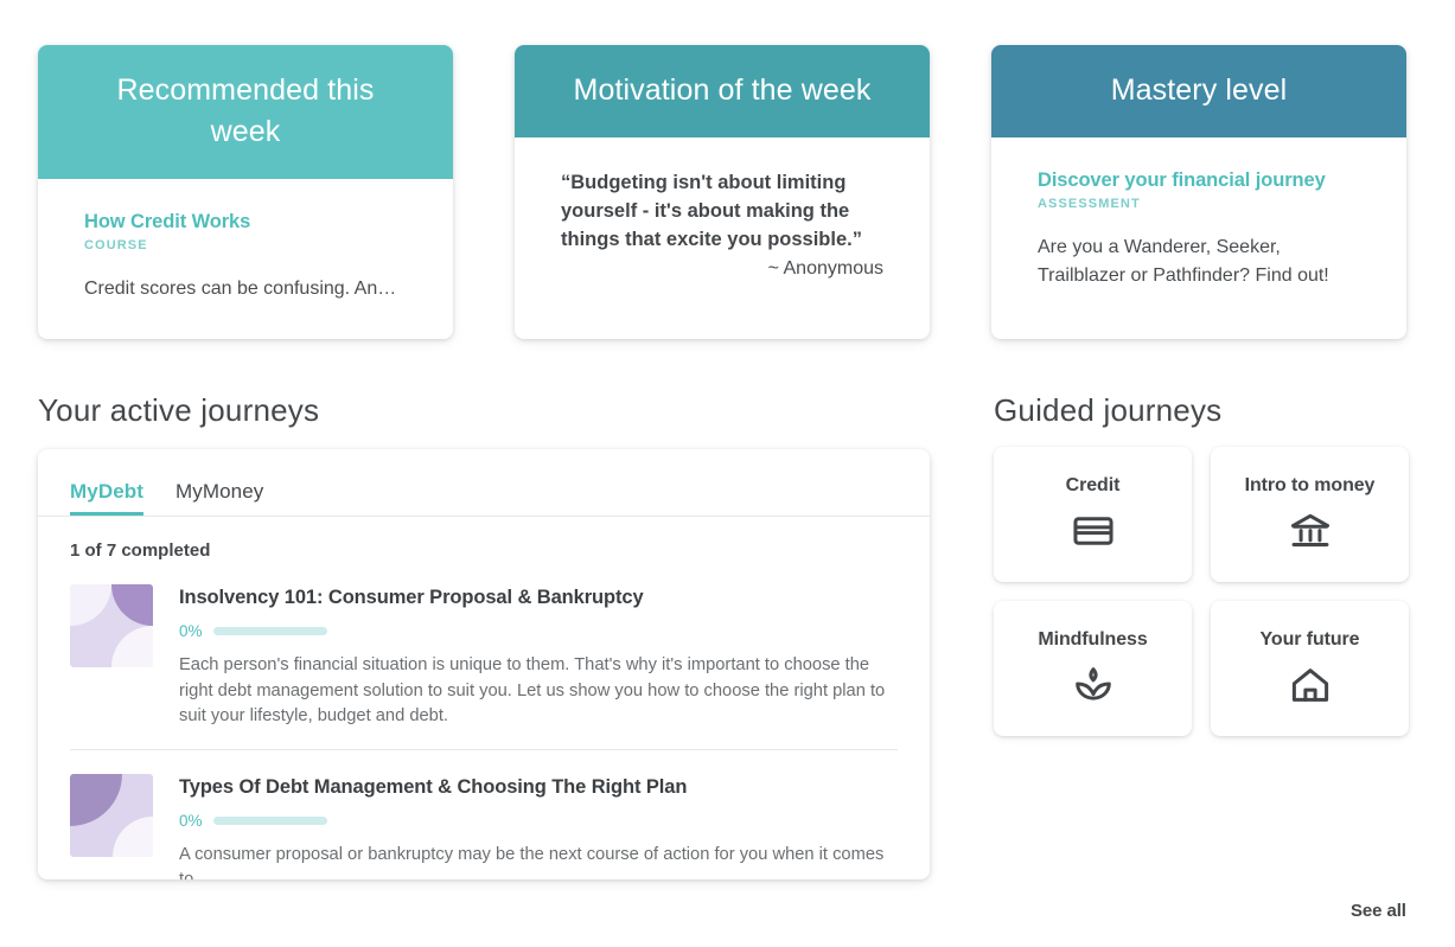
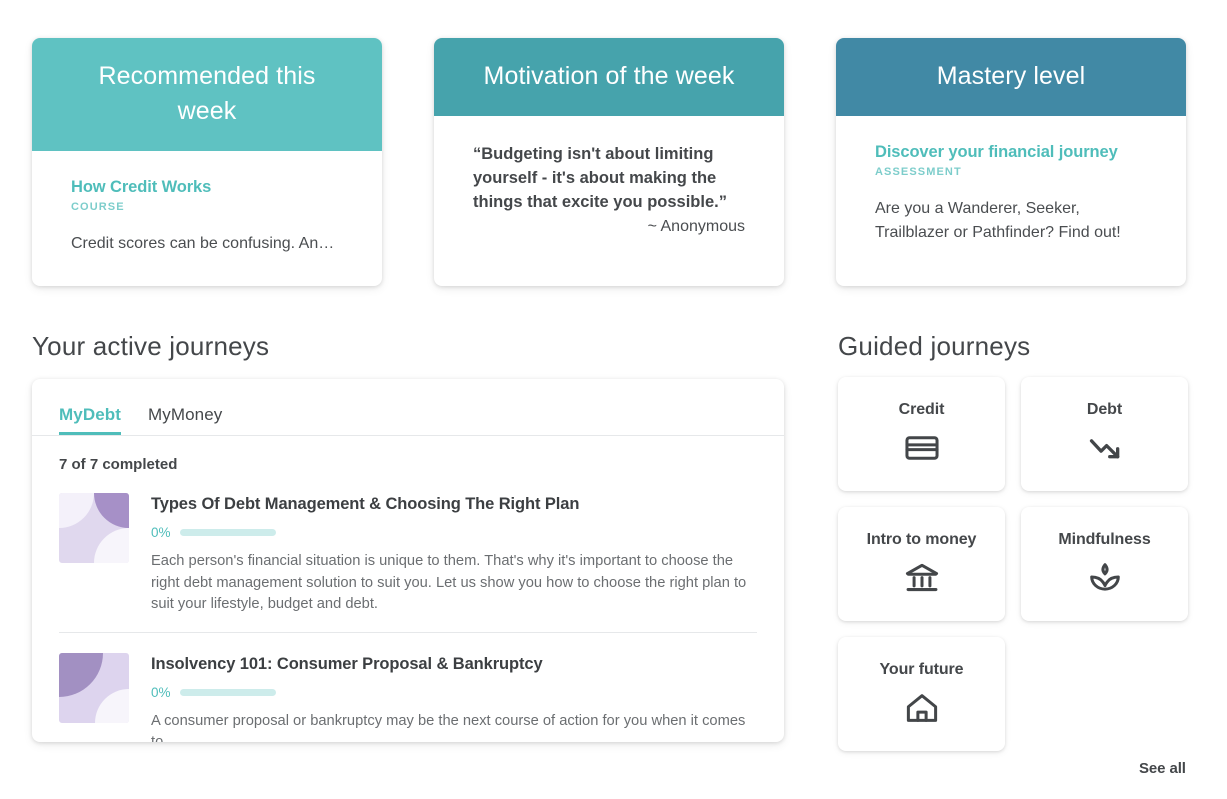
  Recommended this week
  How Credit Works
  COURSE
  Credit scores can be confusing. An…
  Motivation of the week
  “Budgeting isn't about limiting yourself - it's about making the things that excite you possible.”
  ~ Anonymous
  Mastery level
  Discover your financial journey
  ASSESSMENT
  Are you a Wanderer, Seeker, Trailblazer or Pathfinder? Find out!
  Your active journeys
  Guided journeys
  MyDebt
  MyMoney
- 1 of 7 completed
+ 7 of 7 completed
- Insolvency 101: Consumer Proposal & Bankruptcy
+ Types Of Debt Management & Choosing The Right Plan
  0%
  Each person's financial situation is unique to them. That's why it's important to choose the right debt management solution to suit you. Let us show you how to choose the right plan to suit your lifestyle, budget and debt.
- Types Of Debt Management & Choosing The Right Plan
+ Insolvency 101: Consumer Proposal & Bankruptcy
  0%
  A consumer proposal or bankruptcy may be the next course of action for you when it comes
  Credit
+ Debt
  Intro to money
  Mindfulness
  Your future
  See all
